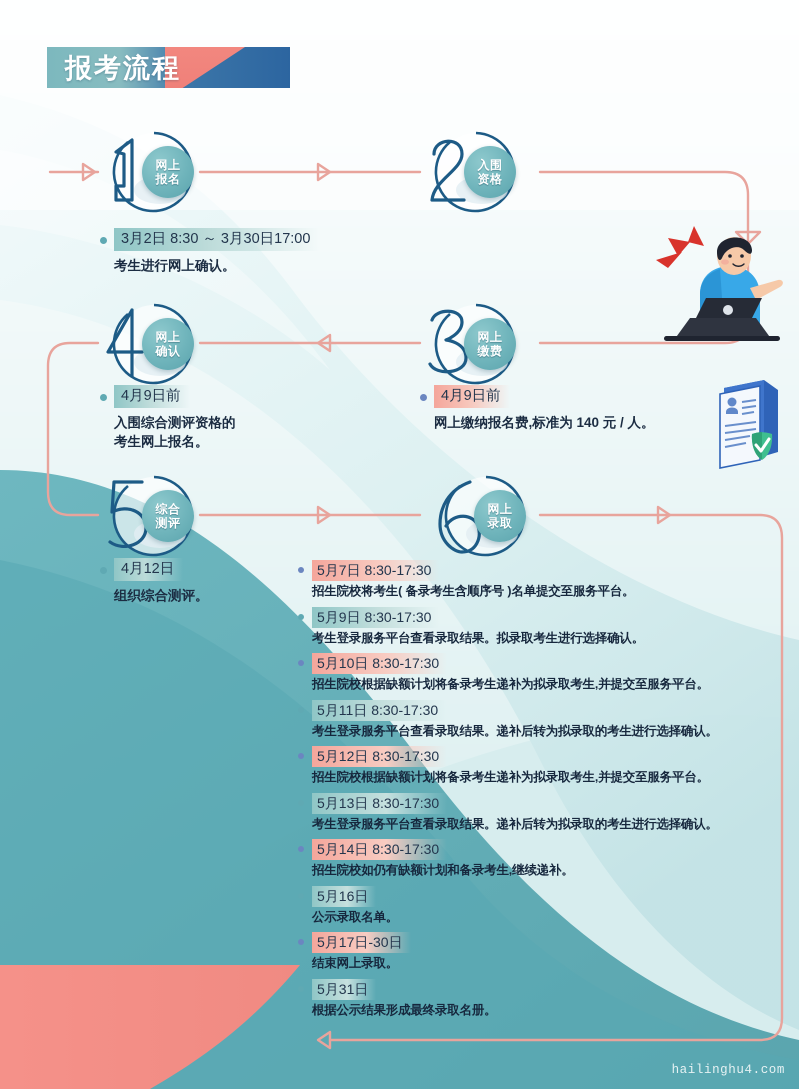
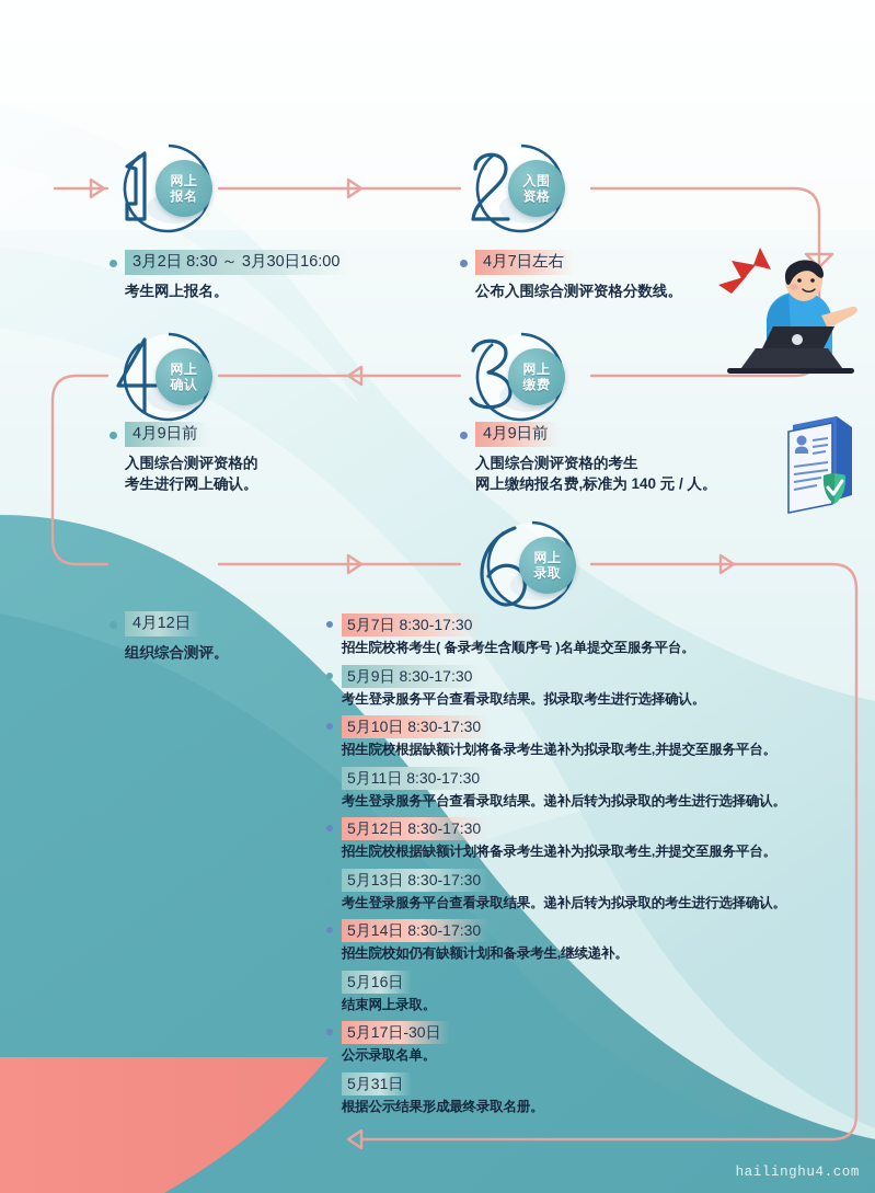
  网上
  报名
- 3月2日 8:30 ～ 3月30日17:00
+ 3月2日 8:30 ～ 3月30日16:00
- 考生进行网上确认。
+ 考生网上报名。
  入围
  资格
+ 4月7日左右
+ 公布入围综合测评资格分数线。
  网上
  确认
  4月9日前
  入围综合测评资格的
- 考生网上报名。
+ 考生进行网上确认。
  网上
  缴费
  4月9日前
+ 入围综合测评资格的考生
  网上缴纳报名费,标准为 140 元 / 人。
- 综合
- 测评
  4月12日
  组织综合测评。
  网上
  录取
  5月7日 8:30-17:30
  招生院校将考生( 备录考生含顺序号 )名单提交至服务平台。
  5月9日 8:30-17:30
  考生登录服务平台查看录取结果。拟录取考生进行选择确认。
  5月10日 8:30-17:30
  招生院校根据缺额计划将备录考生递补为拟录取考生,并提交至服务平台。
  5月11日 8:30-17:30
  考生登录服务平台查看录取结果。递补后转为拟录取的考生进行选择确认。
  5月12日 8:30-17:30
  招生院校根据缺额计划将备录考生递补为拟录取考生,并提交至服务平台。
  5月13日 8:30-17:30
  考生登录服务平台查看录取结果。递补后转为拟录取的考生进行选择确认。
  5月14日 8:30-17:30
  招生院校如仍有缺额计划和备录考生,继续递补。
  5月16日
- 公示录取名单。
+ 结束网上录取。
  5月17日-30日
- 结束网上录取。
+ 公示录取名单。
  5月31日
  根据公示结果形成最终录取名册。
- 报考流程
  hailinghu4.com
